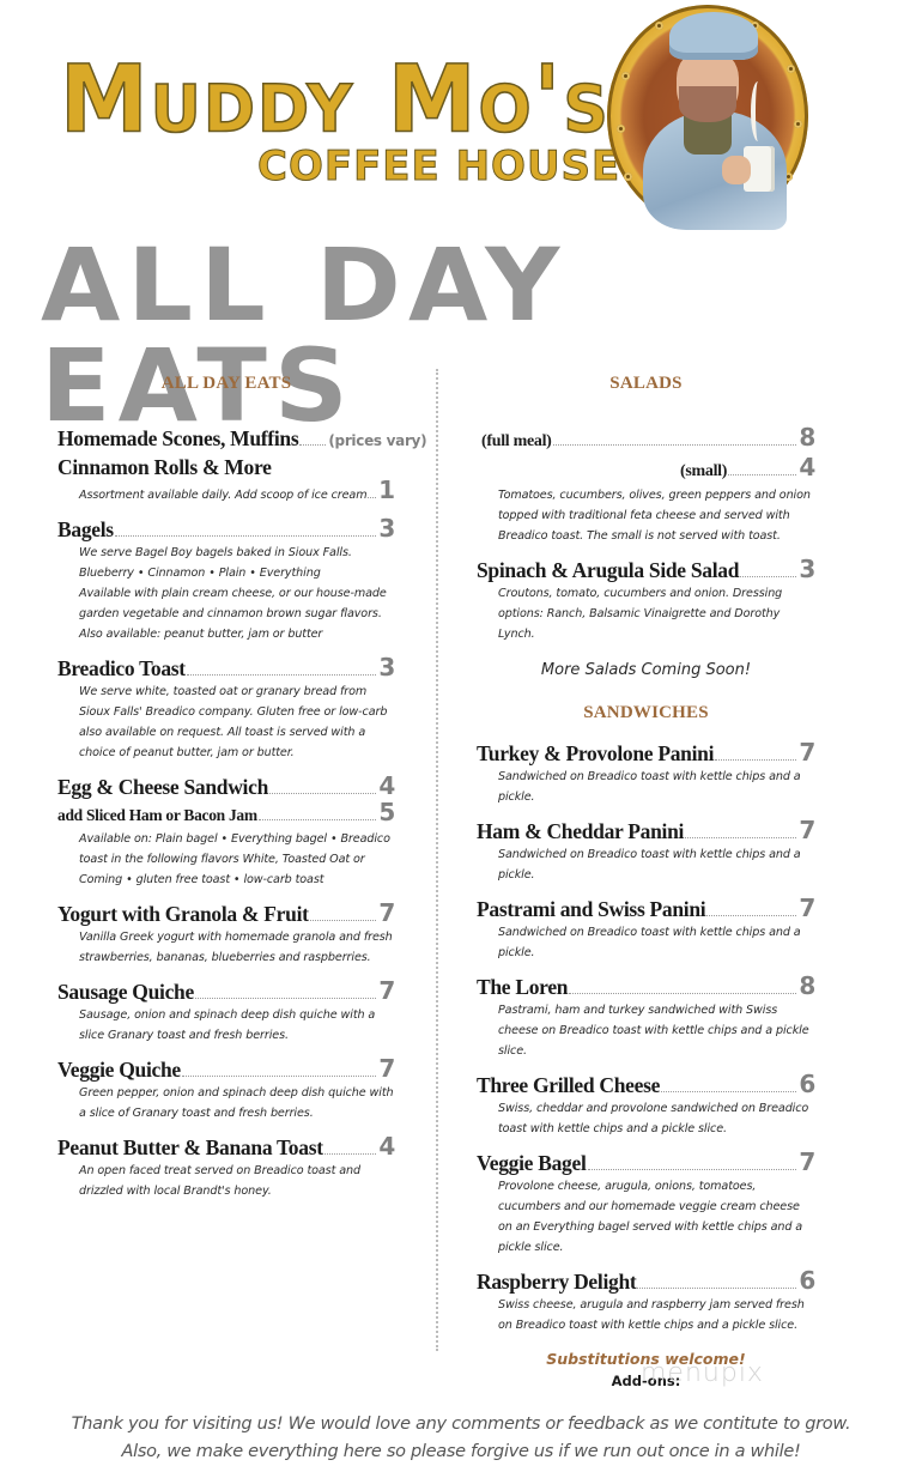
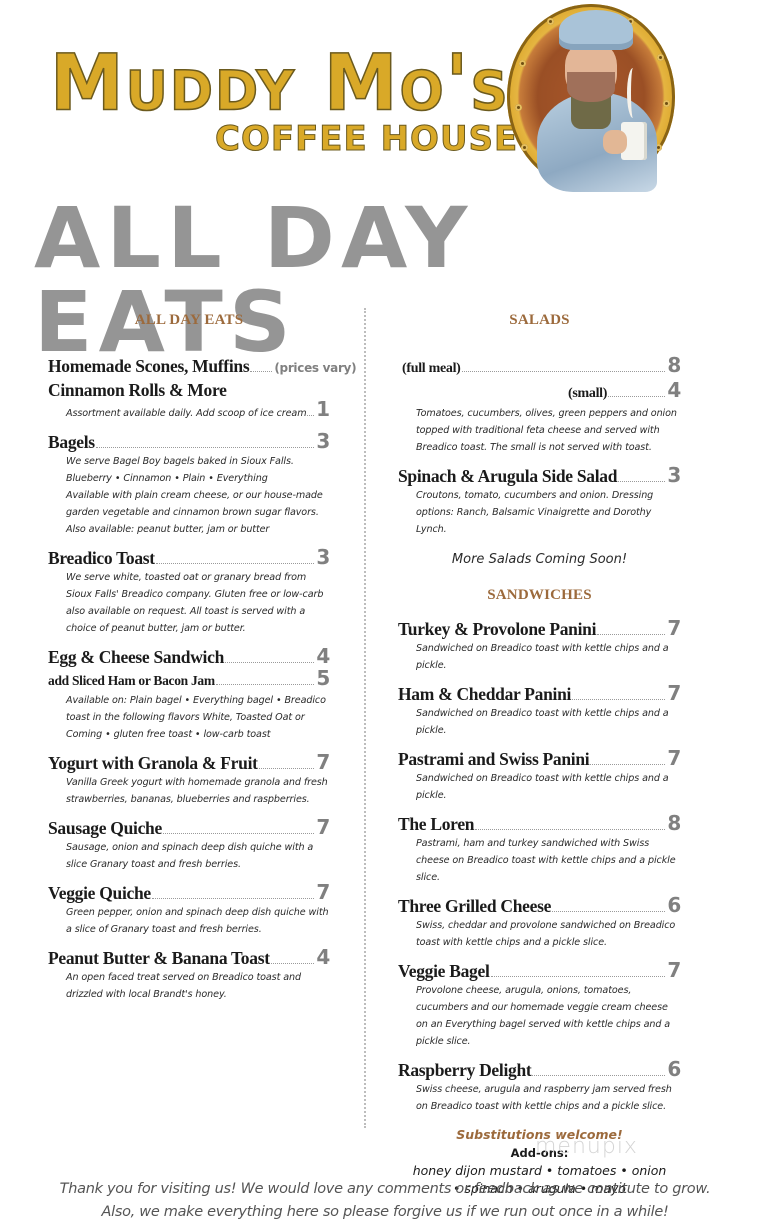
  Muddy Mo's
  COFFEE HOUSE
  ALL DAY EATS
  ALL DAY EATS
  Homemade Scones, Muffins
  (prices vary)
  Cinnamon Rolls & More
  Assortment available daily. Add scoop of ice cream
  1
  Bagels
  3
  We serve Bagel Boy bagels baked in Sioux Falls.
  Blueberry • Cinnamon • Plain • Everything
  Available with plain cream cheese, or our house-made garden vegetable and cinnamon brown sugar flavors. Also available: peanut butter, jam or butter
  Breadico Toast
  3
  We serve white, toasted oat or granary bread from Sioux Falls' Breadico company. Gluten free or low-carb also available on request. All toast is served with a choice of peanut butter, jam or butter.
  Egg & Cheese Sandwich
  4
  add Sliced Ham or Bacon Jam
  5
  Available on: Plain bagel • Everything bagel • Breadico toast in the following flavors White, Toasted Oat or Coming • gluten free toast • low-carb toast
  Yogurt with Granola & Fruit
  7
  Vanilla Greek yogurt with homemade granola and fresh strawberries, bananas, blueberries and raspberries.
  Sausage Quiche
  7
  Sausage, onion and spinach deep dish quiche with a slice Granary toast and fresh berries.
  Veggie Quiche
  7
  Green pepper, onion and spinach deep dish quiche with a slice of Granary toast and fresh berries.
  Peanut Butter & Banana Toast
  4
  An open faced treat served on Breadico toast and drizzled with local Brandt's honey.
  SALADS
  (full meal)
  8
  (small)
  4
  Tomatoes, cucumbers, olives, green peppers and onion topped with traditional feta cheese and served with Breadico toast. The small is not served with toast.
  Spinach & Arugula Side Salad
  3
  Croutons, tomato, cucumbers and onion. Dressing options: Ranch, Balsamic Vinaigrette and Dorothy Lynch.
  More Salads Coming Soon!
  SANDWICHES
  Turkey & Provolone Panini
  7
  Sandwiched on Breadico toast with kettle chips and a pickle.
  Ham & Cheddar Panini
  7
  Sandwiched on Breadico toast with kettle chips and a pickle.
  Pastrami and Swiss Panini
  7
  Sandwiched on Breadico toast with kettle chips and a pickle.
  The Loren
  8
  Pastrami, ham and turkey sandwiched with Swiss cheese on Breadico toast with kettle chips and a pickle slice.
  Three Grilled Cheese
  6
  Swiss, cheddar and provolone sandwiched on Breadico toast with kettle chips and a pickle slice.
  Veggie Bagel
  7
  Provolone cheese, arugula, onions, tomatoes, cucumbers and our homemade veggie cream cheese on an Everything bagel served with kettle chips and a pickle slice.
  Raspberry Delight
  6
  Swiss cheese, arugula and raspberry jam served fresh on Breadico toast with kettle chips and a pickle slice.
  Substitutions welcome!
  Add-ons:
+ honey dijon mustard • tomatoes • onion
+ • spinach • arugula • mayo
  menupix
  Thank you for visiting us! We would love any comments or feedback as we contitute to grow.
  Also, we make everything here so please forgive us if we run out once in a while!
